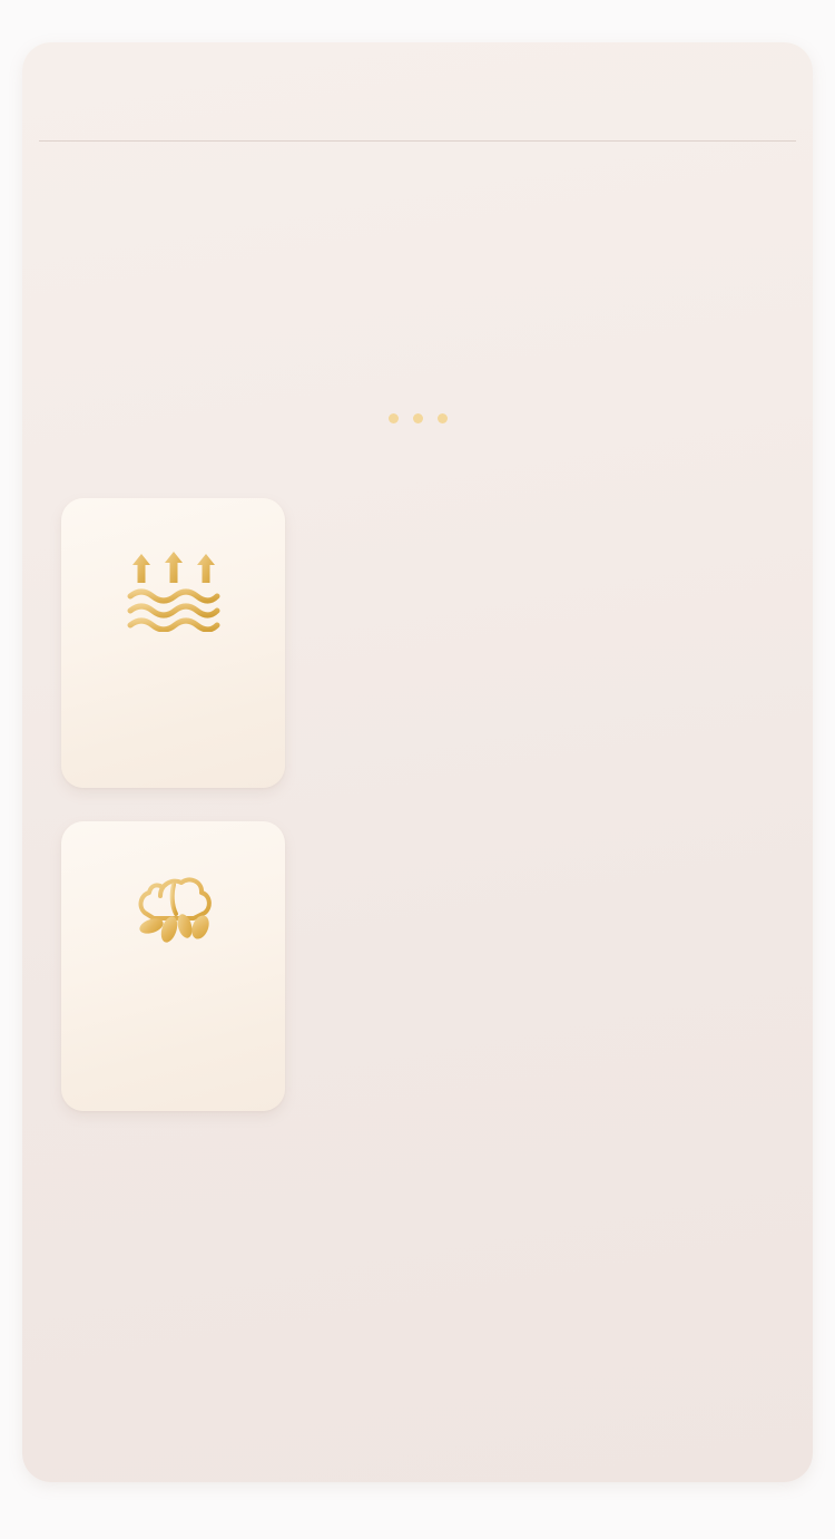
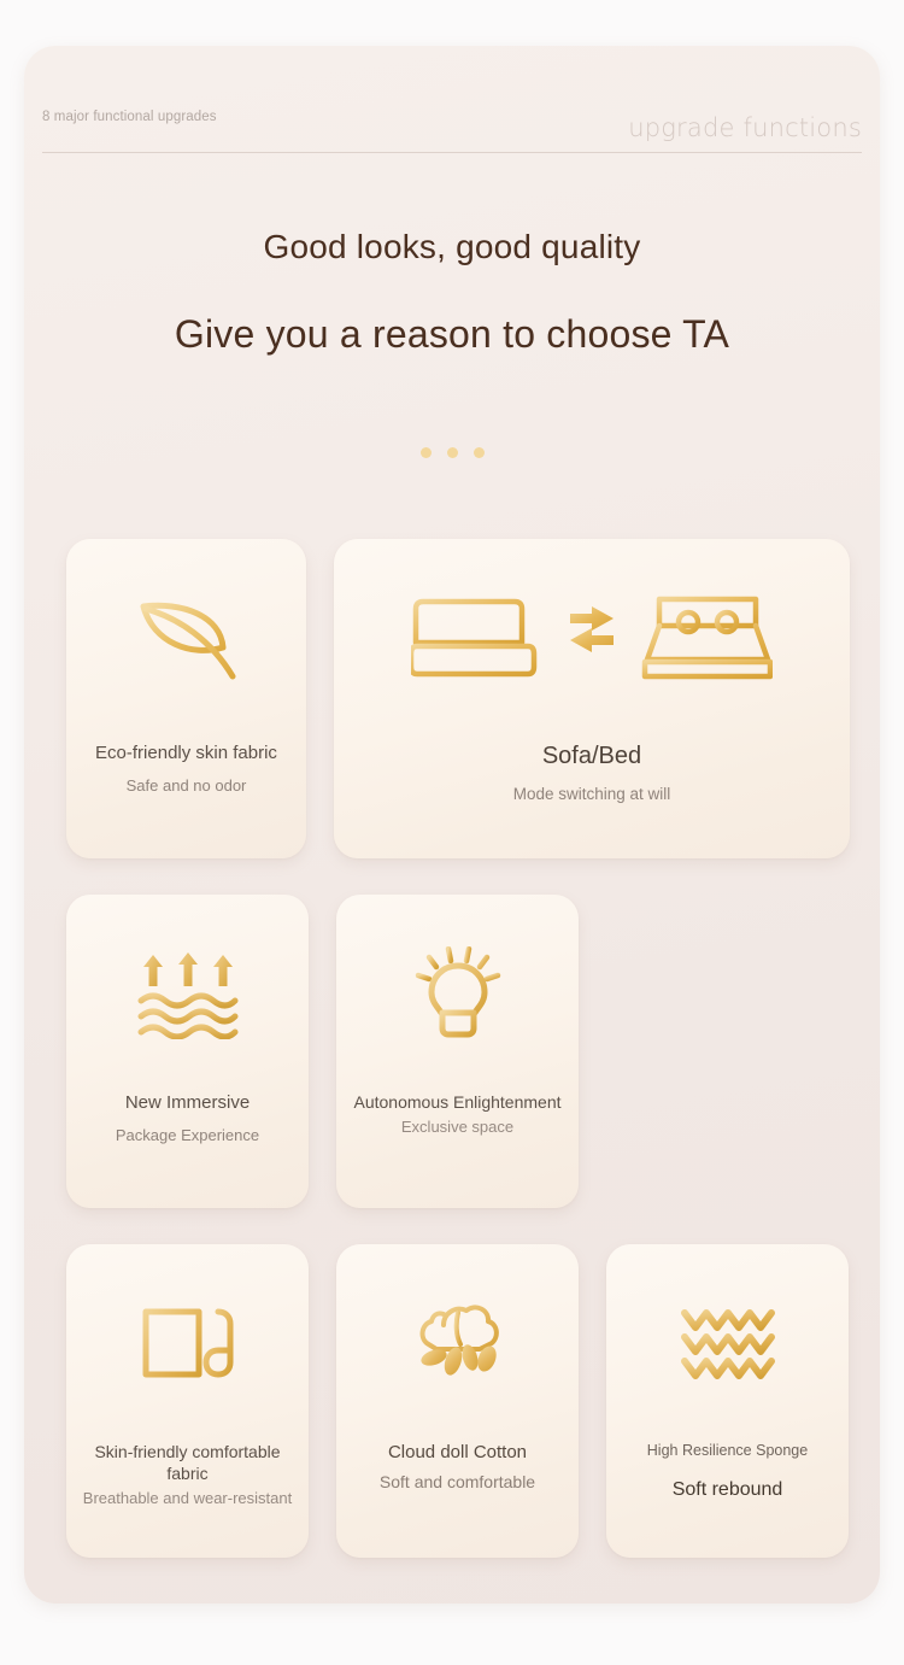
+ 8 major functional upgrades
+ upgrade functions
+ Good looks, good quality
+ Give you a reason to choose TA
+ Eco-friendly skin fabric
+ Safe and no odor
+ Sofa/Bed
+ Mode switching at will
+ New Immersive
+ Package Experience
+ Autonomous Enlightenment
+ Exclusive space
+ Skin-friendly comfortable fabric
+ Breathable and wear-resistant
+ Cloud doll Cotton
+ Soft and comfortable
+ High Resilience Sponge
+ Soft rebound
